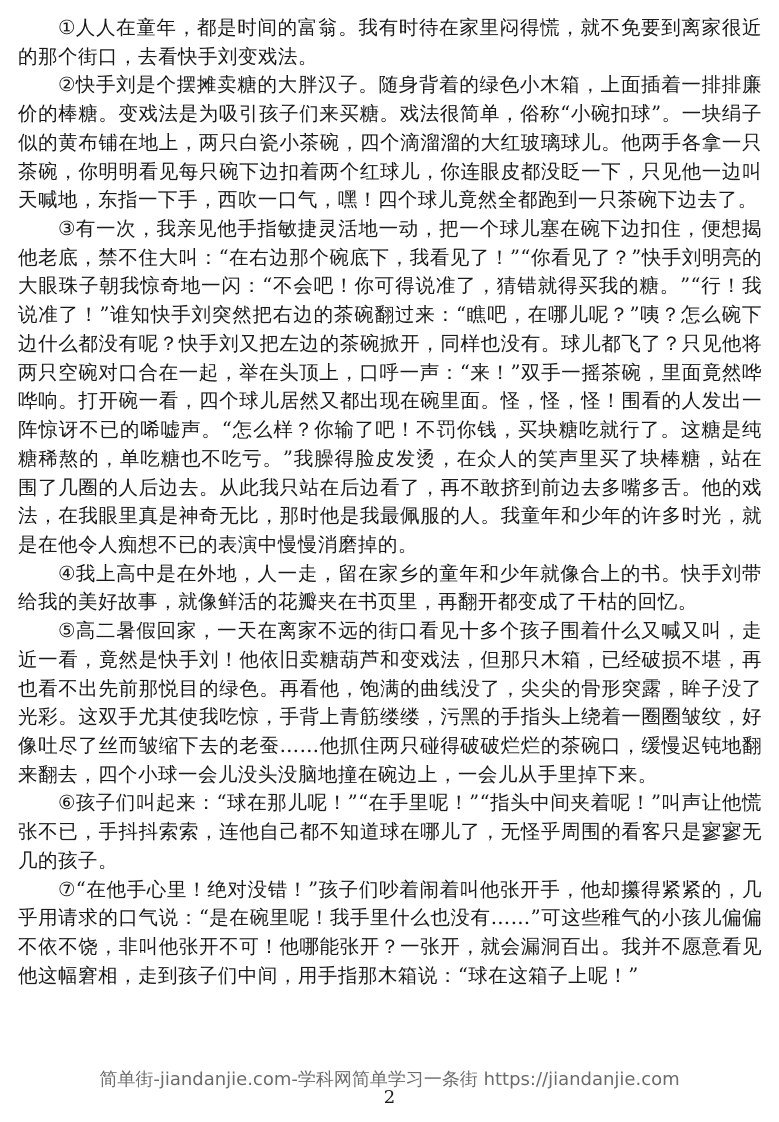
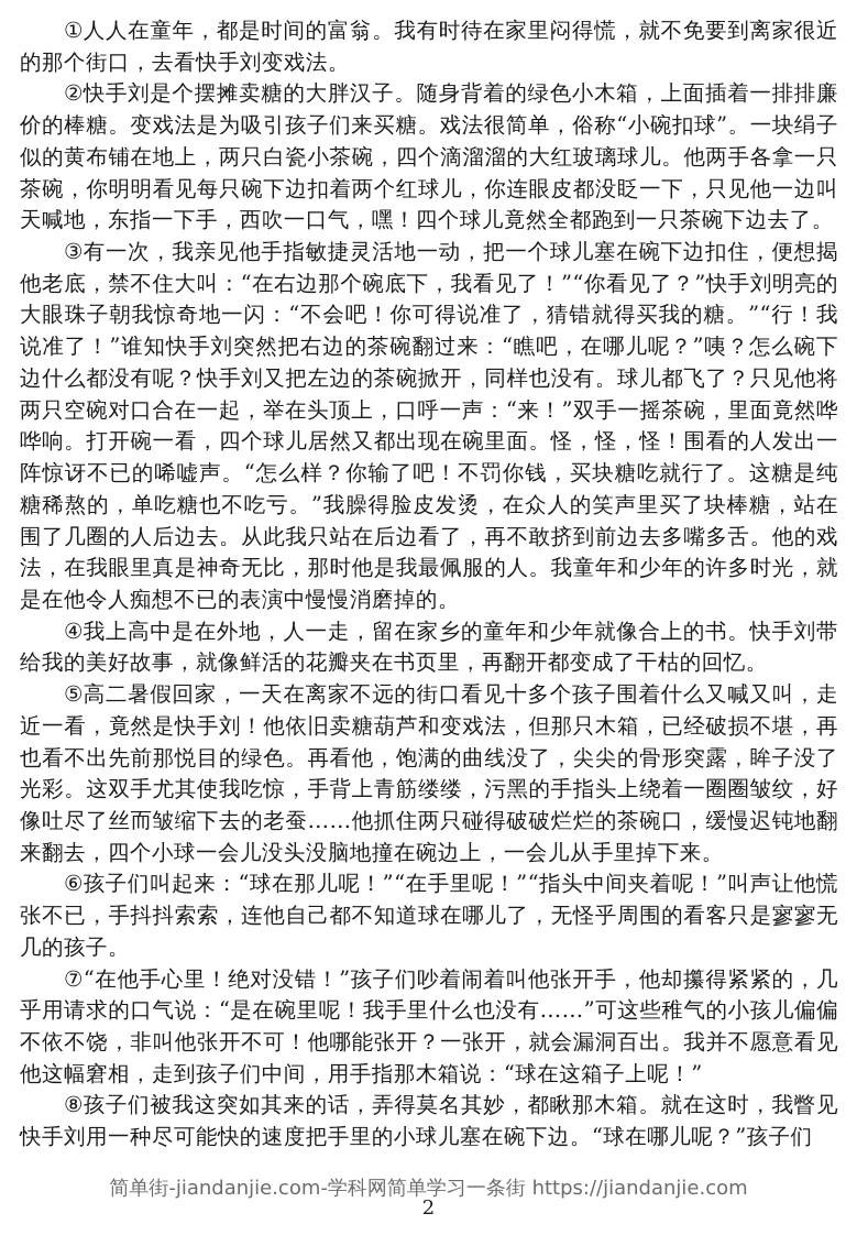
  ①人人在童年，都是时间的富翁。我有时待在家里闷得慌，就不免要到离家很近的那个街口，去看快手刘变戏法。
  ②快手刘是个摆摊卖糖的大胖汉子。随身背着的绿色小木箱，上面插着一排排廉价的棒糖。变戏法是为吸引孩子们来买糖。戏法很简单，俗称“小碗扣球”。一块绢子似的黄布铺在地上，两只白瓷小茶碗，四个滴溜溜的大红玻璃球儿。他两手各拿一只茶碗，你明明看见每只碗下边扣着两个红球儿，你连眼皮都没眨一下，只见他一边叫天喊地，东指一下手，西吹一口气，嘿！四个球儿竟然全都跑到一只茶碗下边去了。
  ③有一次，我亲见他手指敏捷灵活地一动，把一个球儿塞在碗下边扣住，便想揭他老底，禁不住大叫：“在右边那个碗底下，我看见了！”“你看见了？”快手刘明亮的大眼珠子朝我惊奇地一闪：“不会吧！你可得说准了，猜错就得买我的糖。”“行！我说准了！”谁知快手刘突然把右边的茶碗翻过来：“瞧吧，在哪儿呢？”咦？怎么碗下边什么都没有呢？快手刘又把左边的茶碗掀开，同样也没有。球儿都飞了？只见他将两只空碗对口合在一起，举在头顶上，口呼一声：“来！”双手一摇茶碗，里面竟然哗哗响。打开碗一看，四个球儿居然又都出现在碗里面。怪，怪，怪！围看的人发出一阵惊讶不已的唏嘘声。“怎么样？你输了吧！不罚你钱，买块糖吃就行了。这糖是纯糖稀熬的，单吃糖也不吃亏。”我臊得脸皮发烫，在众人的笑声里买了块棒糖，站在围了几圈的人后边去。从此我只站在后边看了，再不敢挤到前边去多嘴多舌。他的戏法，在我眼里真是神奇无比，那时他是我最佩服的人。我童年和少年的许多时光，就是在他令人痴想不已的表演中慢慢消磨掉的。
  ④我上高中是在外地，人一走，留在家乡的童年和少年就像合上的书。快手刘带给我的美好故事，就像鲜活的花瓣夹在书页里，再翻开都变成了干枯的回忆。
  ⑤高二暑假回家，一天在离家不远的街口看见十多个孩子围着什么又喊又叫，走近一看，竟然是快手刘！他依旧卖糖葫芦和变戏法，但那只木箱，已经破损不堪，再也看不出先前那悦目的绿色。再看他，饱满的曲线没了，尖尖的骨形突露，眸子没了光彩。这双手尤其使我吃惊，手背上青筋缕缕，污黑的手指头上绕着一圈圈皱纹，好像吐尽了丝而皱缩下去的老蚕……他抓住两只碰得破破烂烂的茶碗口，缓慢迟钝地翻来翻去，四个小球一会儿没头没脑地撞在碗边上，一会儿从手里掉下来。
  ⑥孩子们叫起来：“球在那儿呢！”“在手里呢！”“指头中间夹着呢！”叫声让他慌张不已，手抖抖索索，连他自己都不知道球在哪儿了，无怪乎周围的看客只是寥寥无几的孩子。
  ⑦“在他手心里！绝对没错！”孩子们吵着闹着叫他张开手，他却攥得紧紧的，几乎用请求的口气说：“是在碗里呢！我手里什么也没有……”可这些稚气的小孩儿偏偏不依不饶，非叫他张开不可！他哪能张开？一张开，就会漏洞百出。我并不愿意看见他这幅窘相，走到孩子们中间，用手指那木箱说：“球在这箱子上呢！”
+ ⑧孩子们被我这突如其来的话，弄得莫名其妙，都瞅那木箱。就在这时，我瞥见快手刘用一种尽可能快的速度把手里的小球儿塞在碗下边。“球在哪儿呢？”孩子们
  简单街-jiandanjie.com-学科网简单学习一条街 https://jiandanjie.com
  2
